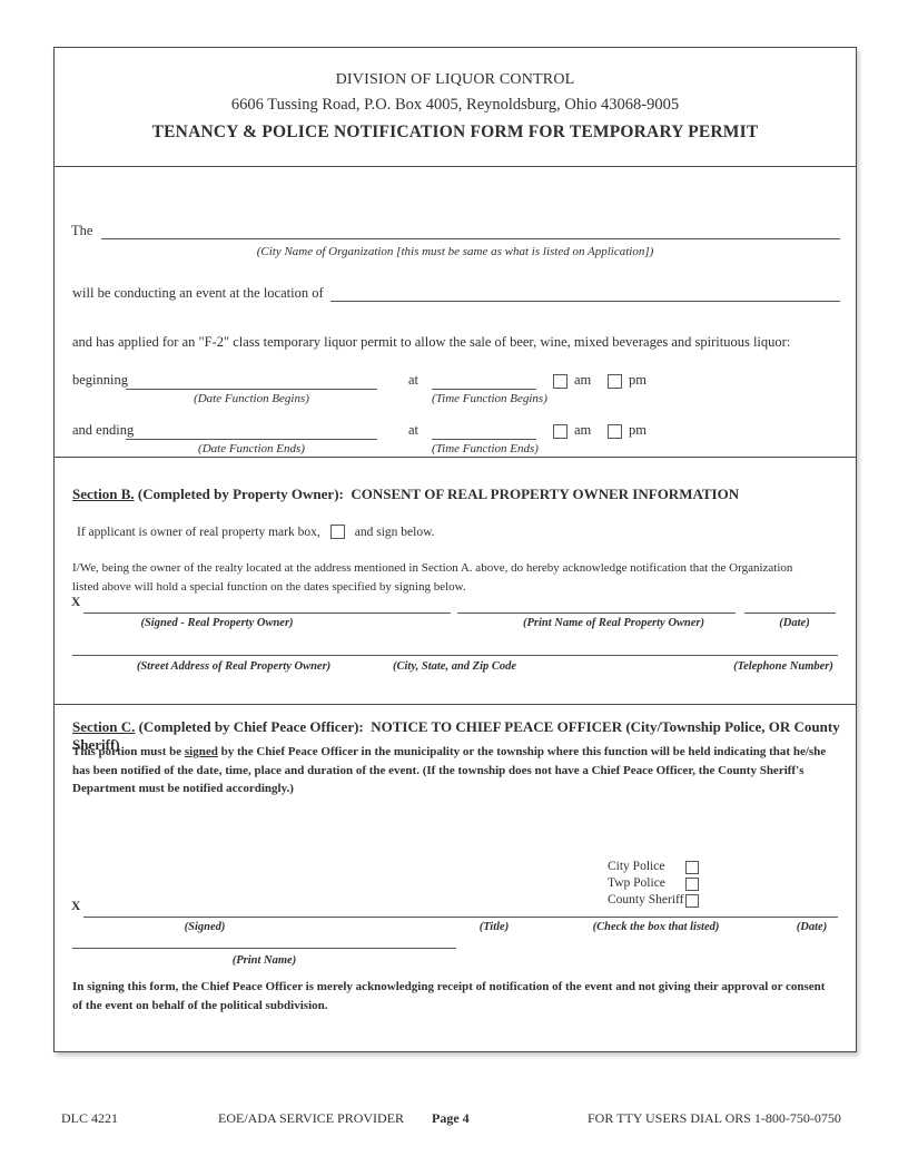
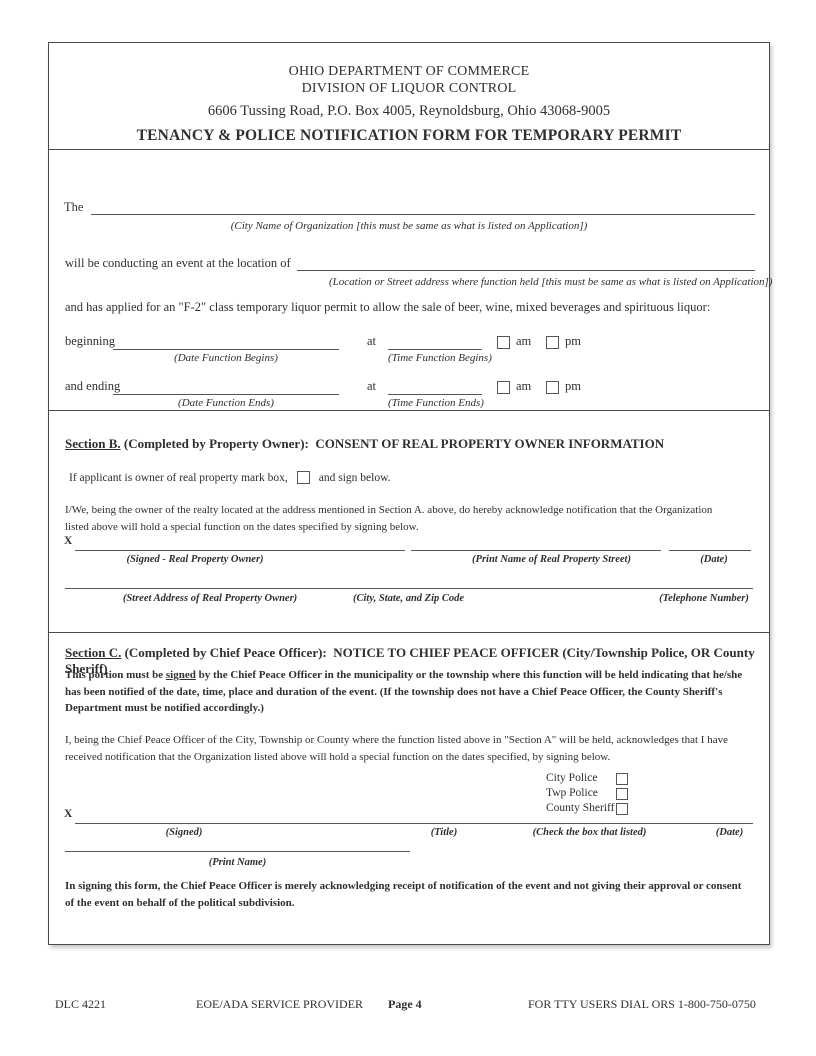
+ OHIO DEPARTMENT OF COMMERCE
  DIVISION OF LIQUOR CONTROL
  6606 Tussing Road, P.O. Box 4005, Reynoldsburg, Ohio 43068-9005
  TENANCY & POLICE NOTIFICATION FORM FOR TEMPORARY PERMIT
  The
  (City Name of Organization [this must be same as what is listed on Application])
  will be conducting an event at the location of
+ (Location or Street address where function held [this must be same as what is listed on Application])
  and has applied for an "F-2" class temporary liquor permit to allow the sale of beer, wine, mixed beverages and spirituous liquor:
  beginning
  at
  am
  pm
  (Date Function Begins)
  (Time Function Begins)
  and ending
  at
  am
  pm
  (Date Function Ends)
  (Time Function Ends)
  Section B. (Completed by Property Owner): CONSENT OF REAL PROPERTY OWNER INFORMATION
  If applicant is owner of real property mark box,
  and sign below.
  I/We, being the owner of the realty located at the address mentioned in Section A. above, do hereby acknowledge notification that the Organization listed above will hold a special function on the dates specified by signing below.
  X
  (Signed - Real Property Owner)
- (Print Name of Real Property Owner)
+ (Print Name of Real Property Street)
  (Date)
  (Street Address of Real Property Owner)
  (City, State, and Zip Code
  (Telephone Number)
  Section C. (Completed by Chief Peace Officer): NOTICE TO CHIEF PEACE OFFICER (City/Township Police, OR County Sheriff)
  This portion must be signed by the Chief Peace Officer in the municipality or the township where this function will be held indicating that he/she has been notified of the date, time, place and duration of the event. (If the township does not have a Chief Peace Officer, the County Sheriff's Department must be notified accordingly.)
+ I, being the Chief Peace Officer of the City, Township or County where the function listed above in "Section A" will be held, acknowledges that I have received notification that the Organization listed above will hold a special function on the dates specified, by signing below.
  City Police
  Twp Police
  County Sheriff
  X
  (Signed)
  (Title)
  (Check the box that listed)
  (Date)
  (Print Name)
  In signing this form, the Chief Peace Officer is merely acknowledging receipt of notification of the event and not giving their approval or consent of the event on behalf of the political subdivision.
  DLC 4221
  EOE/ADA SERVICE PROVIDER
  Page 4
  FOR TTY USERS DIAL ORS 1-800-750-0750
